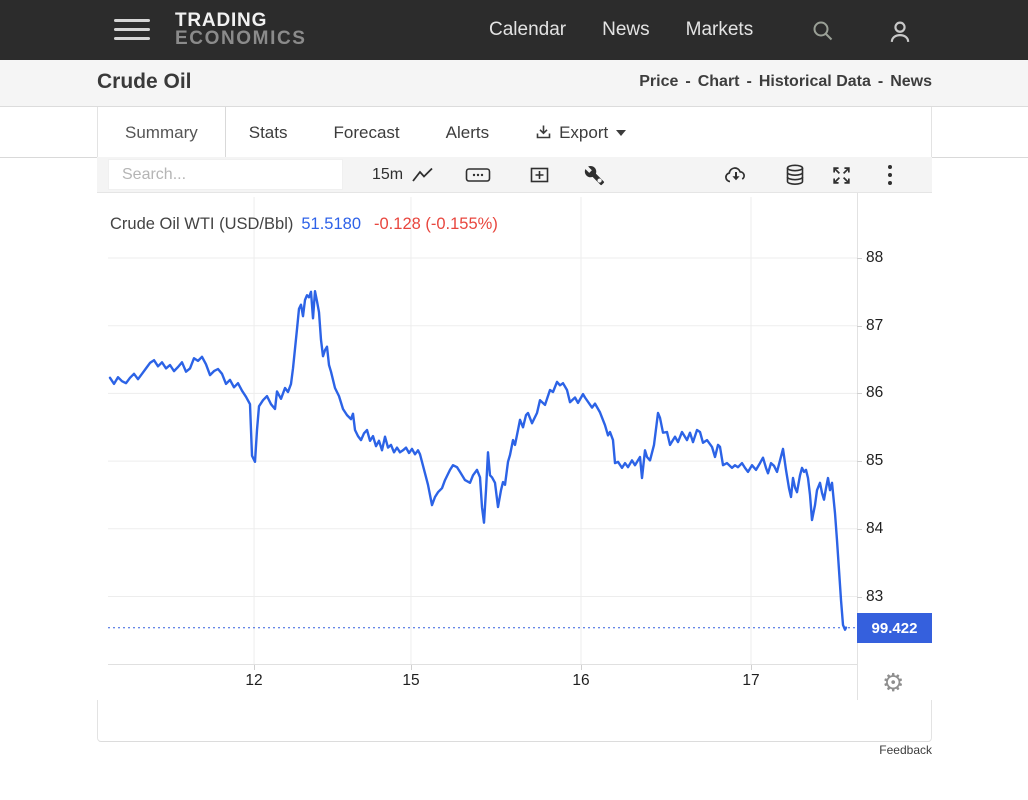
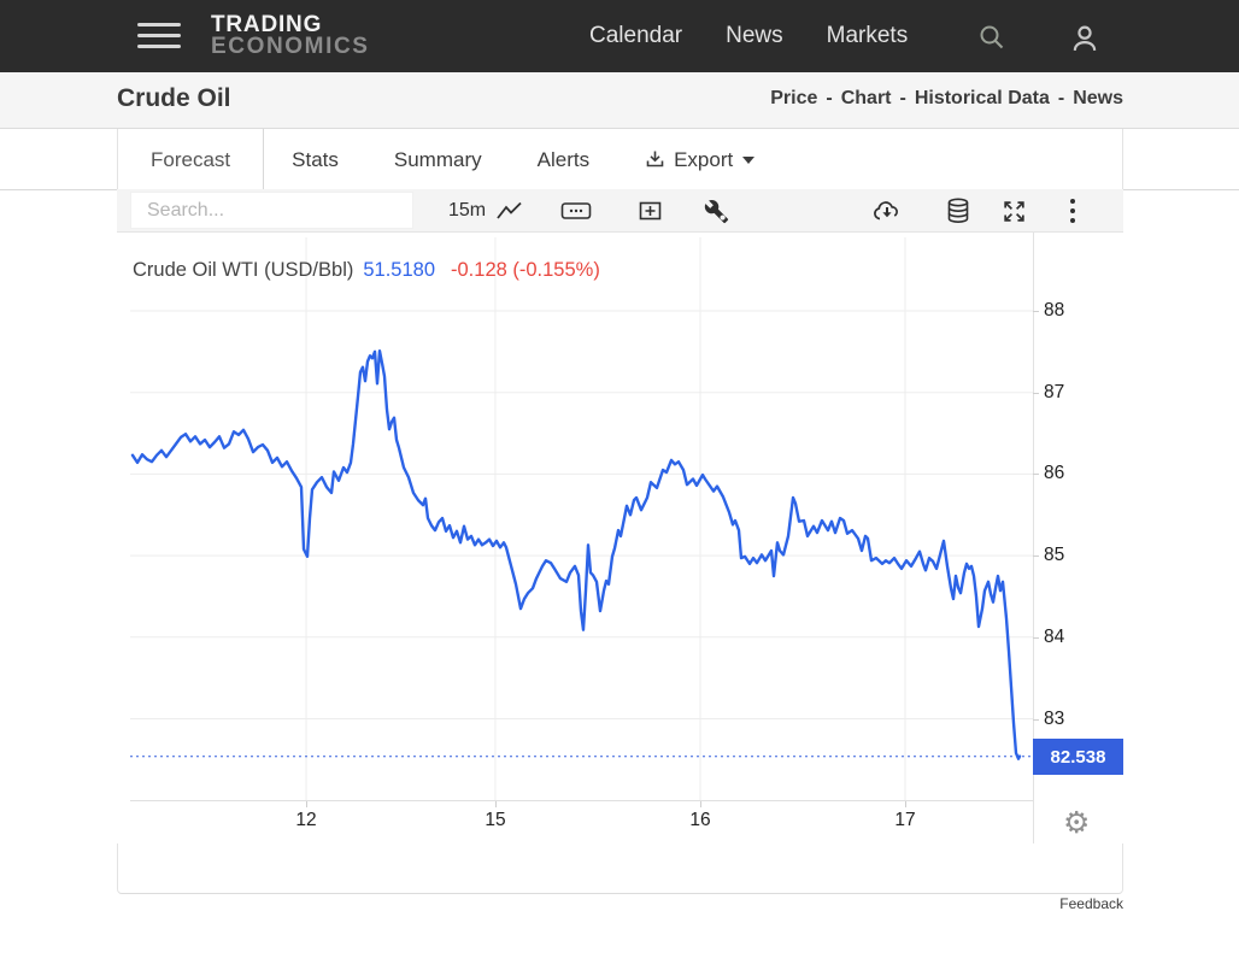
  TRADING
  ECONOMICS
  Calendar
  News
  Markets
  Crude Oil
  Price - Chart - Historical Data - News
- Summary
+ Forecast
  Stats
- Forecast
+ Summary
  Alerts
  Export
  Search...
  15m
  Crude Oil WTI (USD/Bbl)
  51.5180
  -0.128 (-0.155%)
  88
  87
  86
  85
  84
  83
  12
  15
  16
  17
- 99.422
+ 82.538
  ⚙
  Feedback
